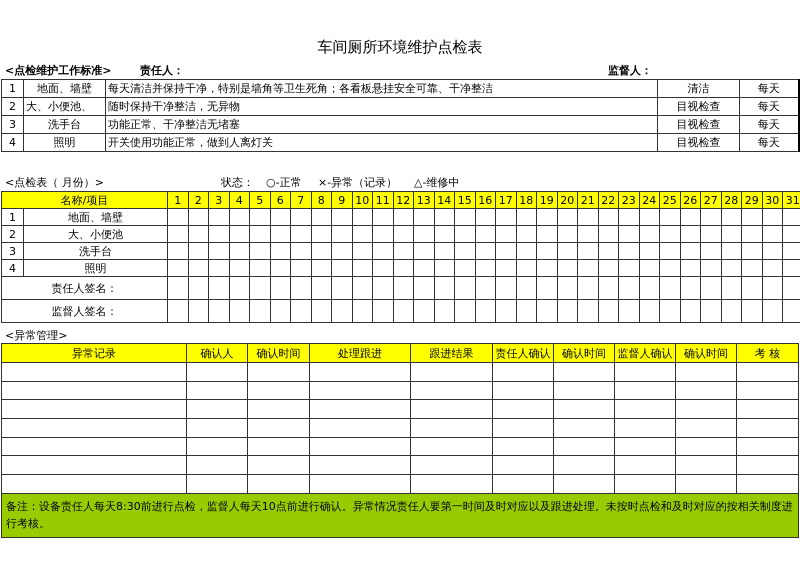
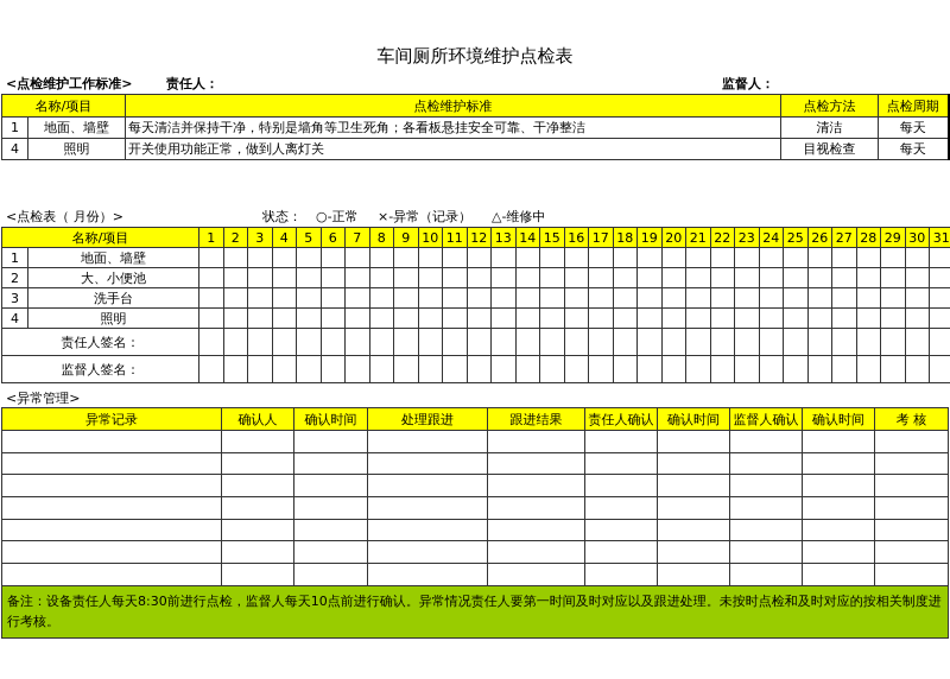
  车间厕所环境维护点检表
  <点检维护工作标准>
  责任人：
  监督人：
+ 名称/项目	点检维护标准	点检方法	点检周期
  1	地面、墙壁	每天清洁并保持干净，特别是墙角等卫生死角；各看板悬挂安全可靠、干净整洁	清洁	每天
- 2	大、小便池、	随时保持干净整洁，无异物	目视检查	每天
- 3	洗手台	功能正常、干净整洁无堵塞	目视检查	每天
  4	照明	开关使用功能正常，做到人离灯关	目视检查	每天
  <点检表（ 月份）>
  状态：
  ○-正常
  ×-异常（记录）
  △-维修中
  名称/项目	1	2	3	4	5	6	7	8	9	10	11	12	13	14	15	16	17	18	19	20	21	22	23	24	25	26	27	28	29	30	31
  1	地面、墙壁
  2	大、小便池
  3	洗手台
  4	照明
  责任人签名：
  监督人签名：
  <异常管理>
  异常记录	确认人	确认时间	处理跟进	跟进结果	责任人确认	确认时间	监督人确认	确认时间	考 核
  备注：设备责任人每天8:30前进行点检，监督人每天10点前进行确认。异常情况责任人要第一时间及时对应以及跟进处理。未按时点检和及时对应的按相关制度进行考核。
